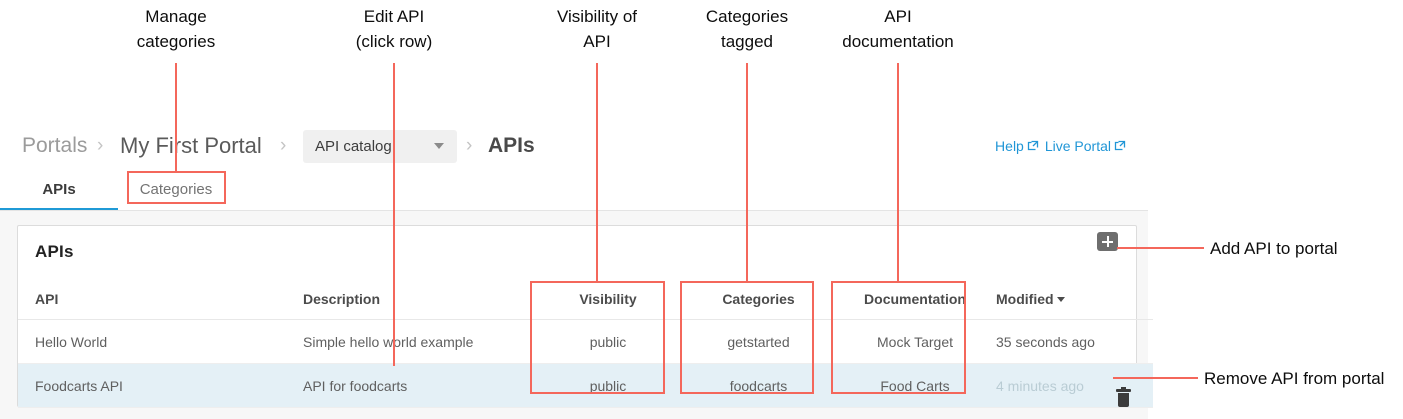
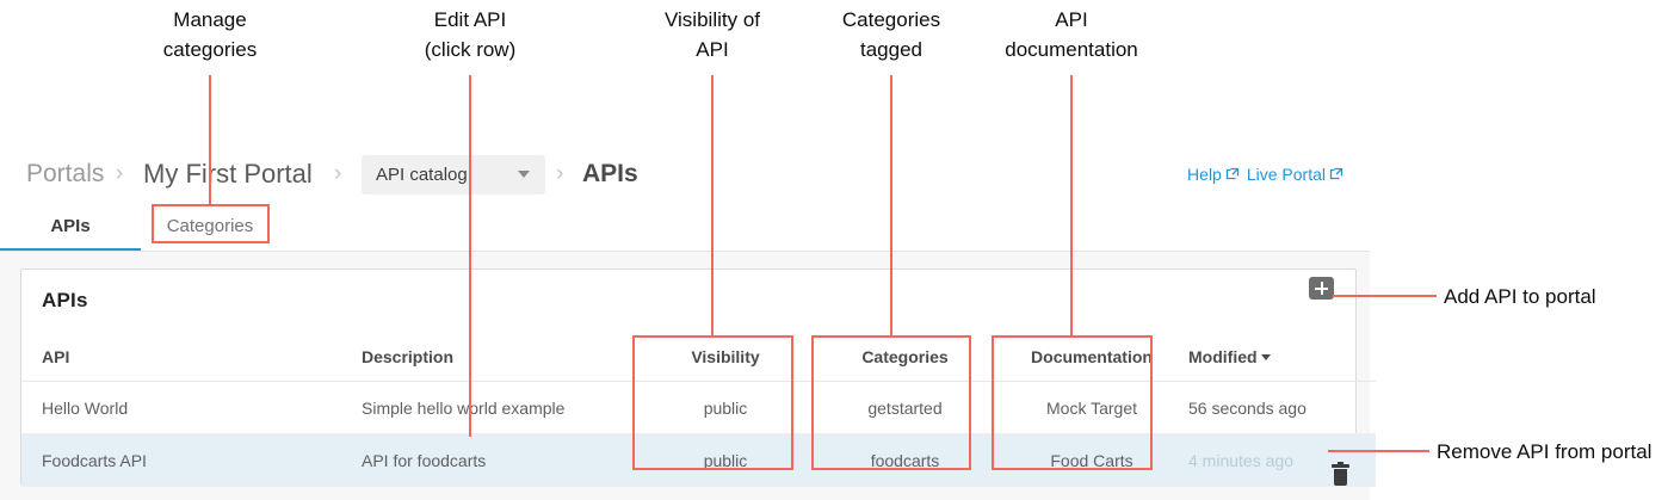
  Portals
  ›
  My First Portal
  ›
  API catalog
  ›
  APIs
  Help Live Portal
  APIs
  Categories
  APIs
  API	Description	Visibility	Categories	Documentation	Modified
- Hello World	Simple hello world example	public	getstarted	Mock Target	35 seconds ago
+ Hello World	Simple hello world example	public	getstarted	Mock Target	56 seconds ago
  Foodcarts API	API for foodcarts	public	foodcarts	Food Carts	4 minutes ago
  Manage
  categories
  Edit API
  (click row)
  Visibility of
  API
  Categories
  tagged
  API
  documentation
  Add API to portal
  Remove API from portal
